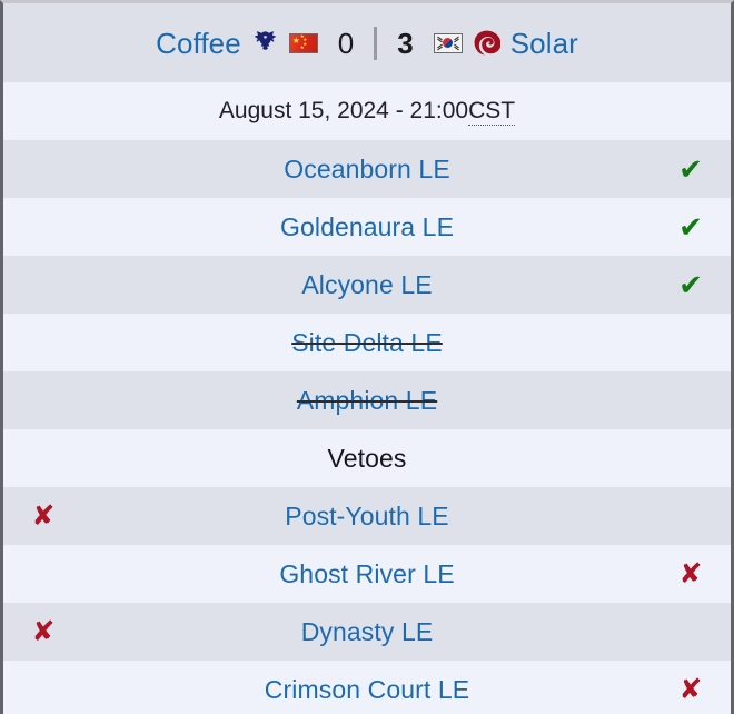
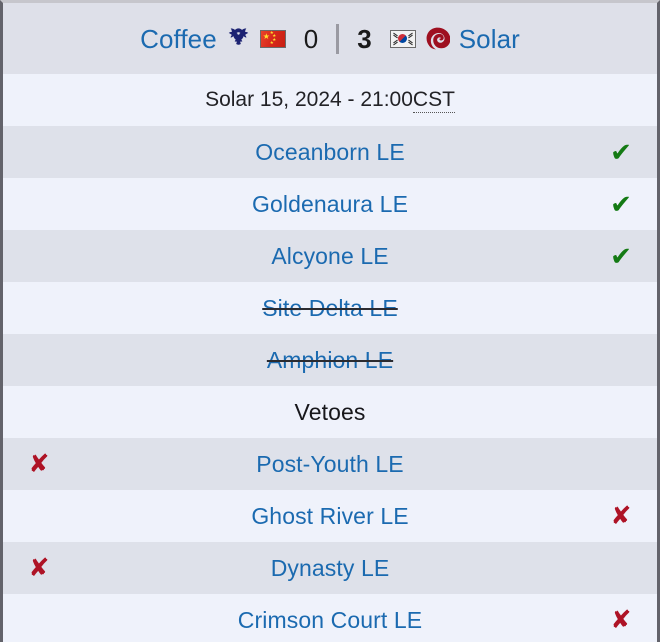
  Coffee
  ★
  0
  3
  Solar
- August 15, 2024 - 21:00
+ Solar 15, 2024 - 21:00
  CST
  Oceanborn LE
  ✔
  Goldenaura LE
  ✔
  Alcyone LE
  ✔
  Site Delta LE
  Amphion LE
  Vetoes
  ✘
  Post-Youth LE
  Ghost River LE
  ✘
  ✘
  Dynasty LE
  Crimson Court LE
  ✘
